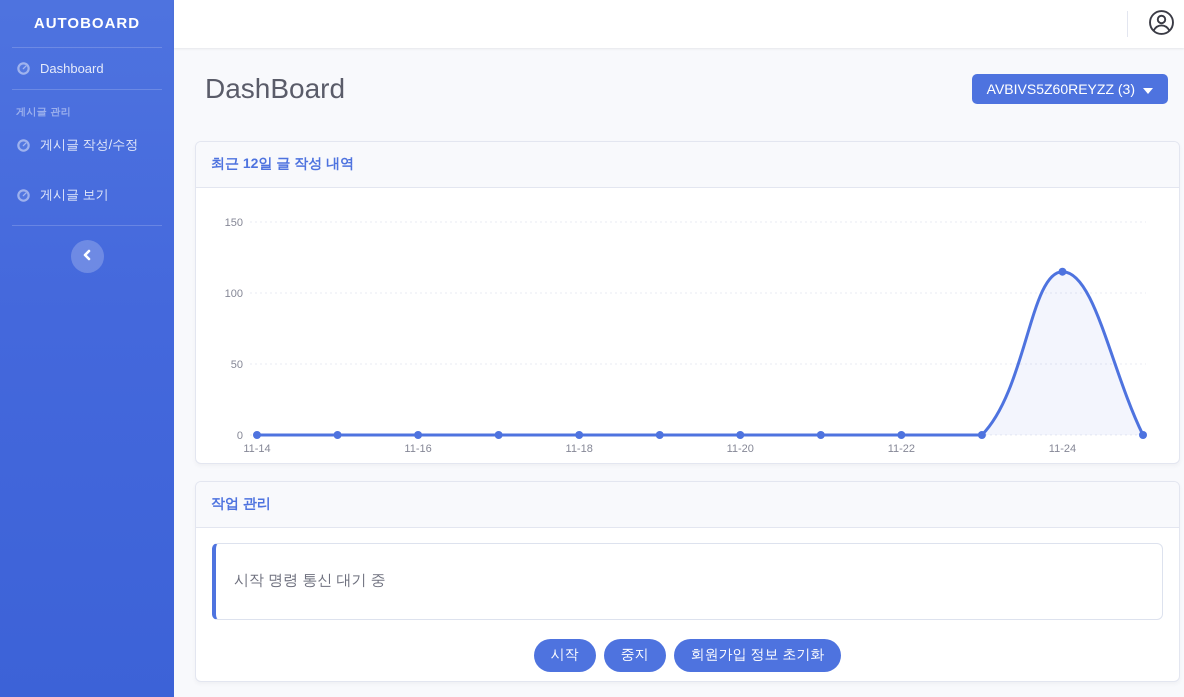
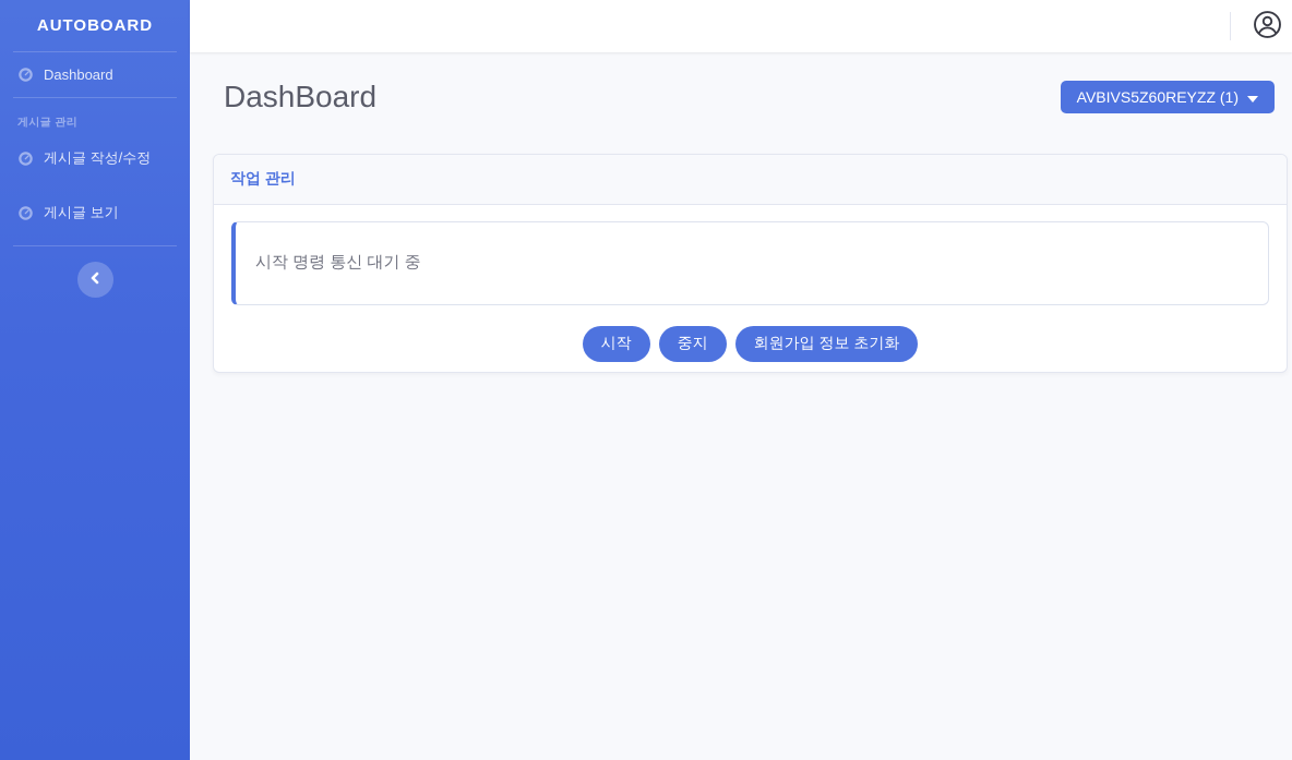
  AUTOBOARD
  Dashboard
  게시글 관리
  게시글 작성/수정
  게시글 보기
  DashBoard
- AVBIVS5Z60REYZZ (3)
+ AVBIVS5Z60REYZZ (1)
- 최근 12일 글 작성 내역
- 0
- 50
- 100
- 150
- 11-14
- 11-16
- 11-18
- 11-20
- 11-22
- 11-24
  작업 관리
  시작 명령 통신 대기 중
  시작
  중지
  회원가입 정보 초기화
